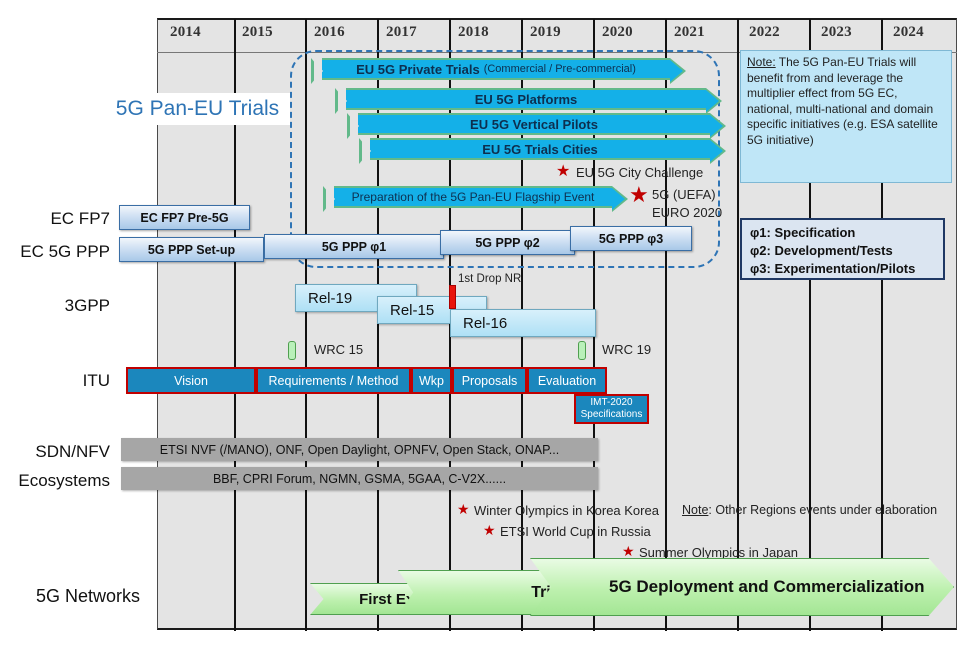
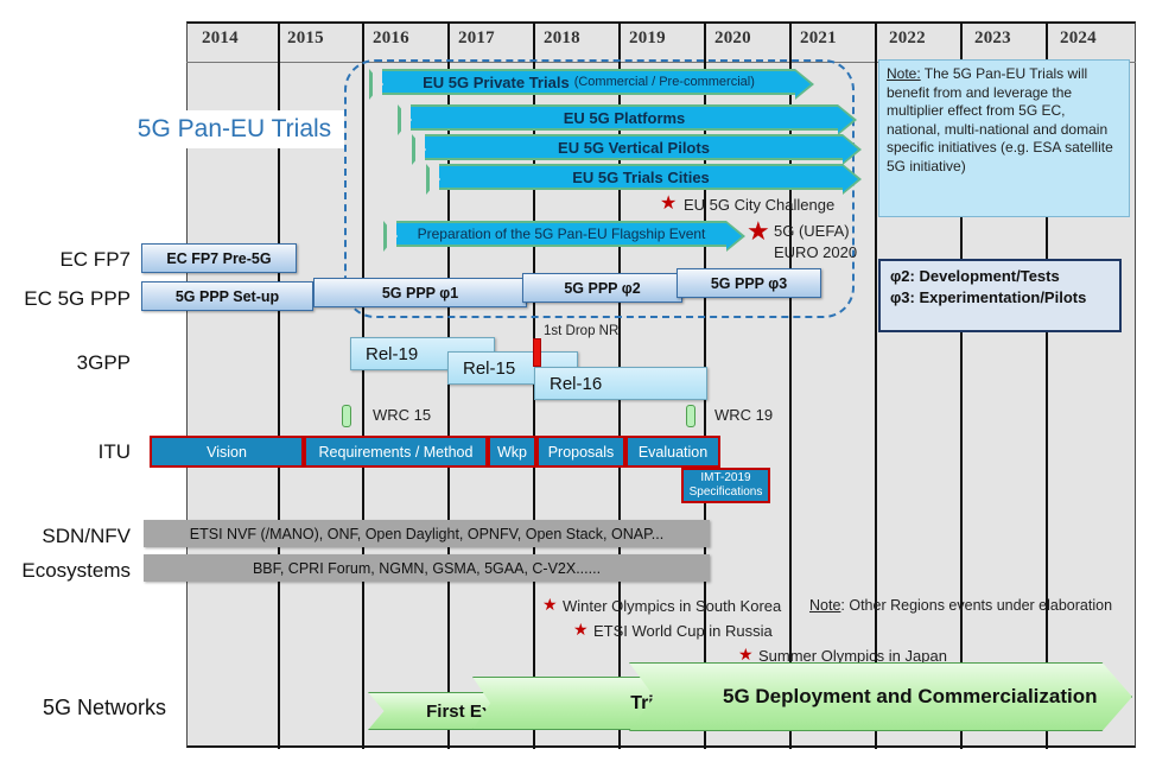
  2014
  2015
  2016
  2017
  2018
  2019
  2020
  2021
  2022
  2023
  2024
  5G Pan-EU Trials
  EU 5G Private Trials
  (Commercial / Pre-commercial)
  EU 5G Platforms
  EU 5G Vertical Pilots
  EU 5G Trials Cities
  Preparation of the 5G Pan-EU Flagship Event
  ★
  EU 5G City Challenge
  ★
  5G (UEFA)
  EURO 2020
  Note: The 5G Pan-EU Trials will benefit from and leverage the multiplier effect from 5G EC, national, multi-national and domain specific initiatives (e.g. ESA satellite 5G initiative)
- φ1: Specification
  φ2: Development/Tests
  φ3: Experimentation/Pilots
  EC FP7
  EC FP7 Pre-5G
  EC 5G PPP
  5G PPP Set-up
  5G PPP φ1
  5G PPP φ2
  5G PPP φ3
  3GPP
  Rel-19
  Rel-15
  Rel-16
  1st Drop NR
  ITU
  Vision
  Requirements / Method
  Wkp
  Proposals
  Evaluation
- IMT-2020
+ IMT-2019
  Specifications
  WRC 15
  WRC 19
  SDN/NFV
  ETSI NVF (/MANO), ONF, Open Daylight, OPNFV, Open Stack, ONAP...
  Ecosystems
  BBF, CPRI Forum, NGMN, GSMA, 5GAA, C-V2X......
  ★
- Winter Olympics in Korea Korea
+ Winter Olympics in South Korea
  ★
  ETSI World Cup in Russia
  ★
  Summer Olympics in Japan
  Note: Other Regions events under elaboration
  5G Networks
  5G Deployment and Commercialization
